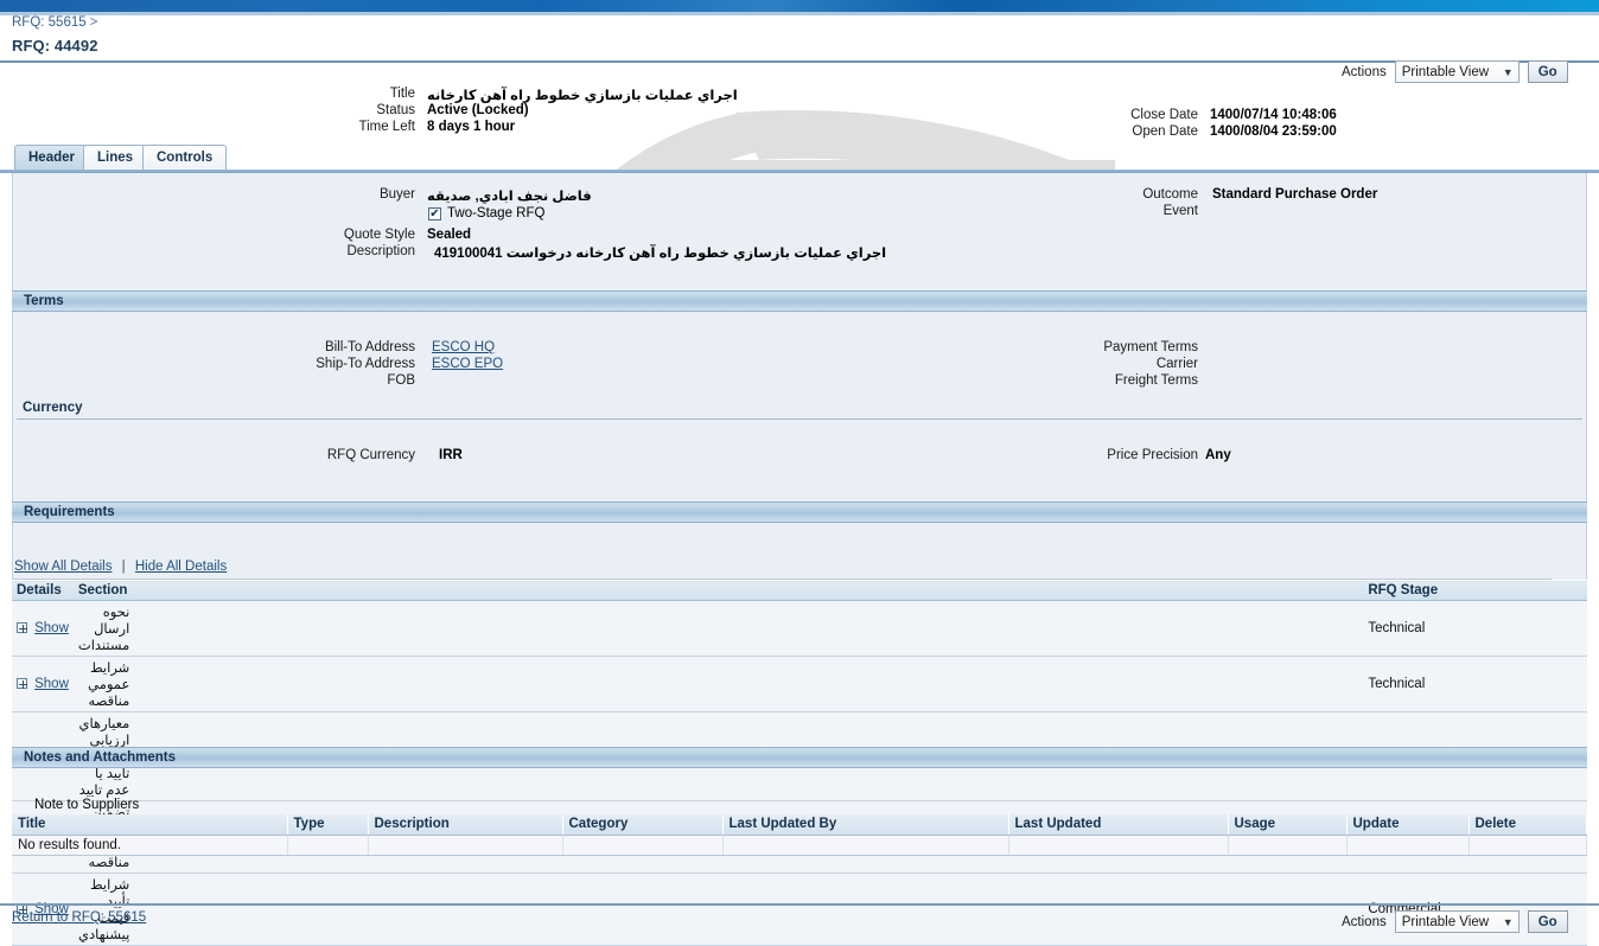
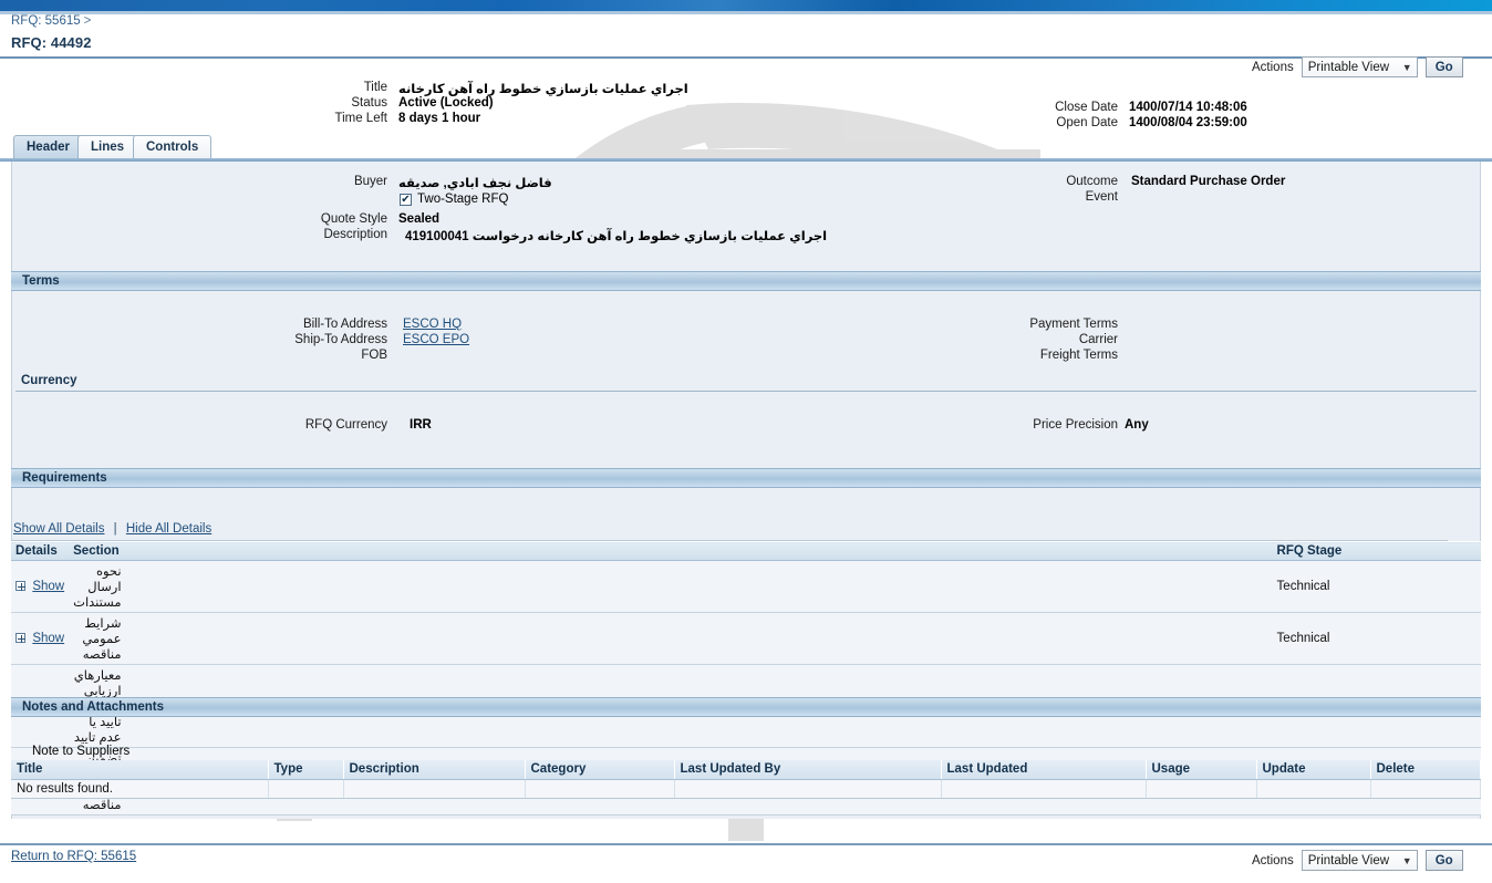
  RFQ: 55615 >
  RFQ: 44492
  Actions
  Printable View
  ▼
  Go
  Title
  اجراي عمليات بازسازي خطوط راه آهن كارخانه
  Status
  Active (Locked)
  Time Left
  8 days 1 hour
  Close Date
  1400/07/14 10:48:06
  Open Date
  1400/08/04 23:59:00
  Header
  Lines
  Controls
  Buyer
  فاضل نجف ابادي, صديقه
  ✔
  Two-Stage RFQ
  Quote Style
  Sealed
  Description
  اجراي عمليات بازسازي خطوط راه آهن كارخانه درخواست 140001914
  Outcome
  Standard Purchase Order
  Event
  Terms
  Bill-To Address
  ESCO HQ
  Ship-To Address
  ESCO EPO
  FOB
  Payment Terms
  Carrier
  Freight Terms
  Currency
  RFQ Currency
  IRR
  Price Precision
  Any
  Requirements
  Show All Details | Hide All Details
  Details	Section	RFQ Stage
  	Show	نحوه ارسال مستندات	Technical
  	Show	شرايط عمومي مناقصه	Technical
- 	Show	شرايط تأييد قيمت پيشنهادي	Commercial
  Notes and Attachments
  Note to Suppliers
  Title	Type	Description	Category	Last Updated By	Last Updated	Usage	Update	Delete
  No results found.
  Return to RFQ: 55615
  Actions
  Printable View
  ▼
  Go
